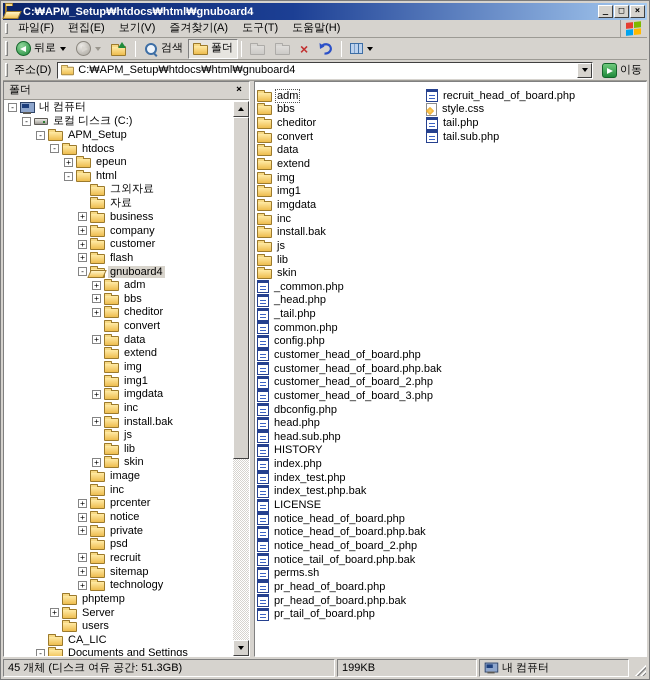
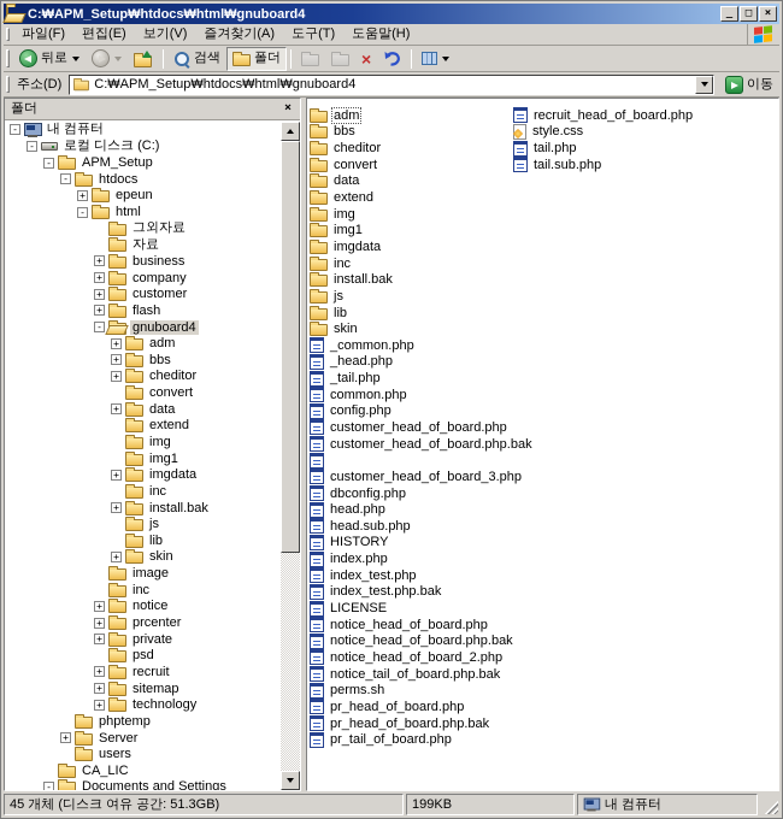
  C:₩APM_Setup₩htdocs₩html₩gnuboard4
  _
  □
  ×
  파일(F)
  편집(E)
  보기(V)
  즐겨찾기(A)
  도구(T)
  도움말(H)
  뒤로
  검색
  폴더
  ×
  주소(D)
  C:₩APM_Setup₩htdocs₩html₩gnuboard4
  이동
  폴더
  ×
  -
  내 컴퓨터
  -
  로컬 디스크 (C:)
  -
  APM_Setup
  -
  htdocs
  +
  epeun
  -
  html
  그외자료
  자료
  +
  business
  +
  company
  +
  customer
  +
  flash
  -
  gnuboard4
  +
  adm
  +
  bbs
  +
  cheditor
  convert
  +
  data
  extend
  img
  img1
  +
  imgdata
  inc
  +
  install.bak
  js
  lib
  +
  skin
  image
  inc
  +
- prcenter
+ notice
  +
- notice
+ prcenter
  +
  private
  psd
  +
  recruit
  +
  sitemap
  +
  technology
  phptemp
  +
  Server
  users
  CA_LIC
  -
  Documents and Settings
  adm
  bbs
  cheditor
  convert
  data
  extend
  img
  img1
  imgdata
  inc
  install.bak
  js
  lib
  skin
  _common.php
  _head.php
  _tail.php
  common.php
  config.php
  customer_head_of_board.php
  customer_head_of_board.php.bak
- customer_head_of_board_2.php
  customer_head_of_board_3.php
  dbconfig.php
  head.php
  head.sub.php
  HISTORY
  index.php
  index_test.php
  index_test.php.bak
  LICENSE
  notice_head_of_board.php
  notice_head_of_board.php.bak
  notice_head_of_board_2.php
  notice_tail_of_board.php.bak
  perms.sh
  pr_head_of_board.php
  pr_head_of_board.php.bak
  pr_tail_of_board.php
  recruit_head_of_board.php
  style.css
  tail.php
  tail.sub.php
  45 개체 (디스크 여유 공간: 51.3GB)
  199KB
  내 컴퓨터
